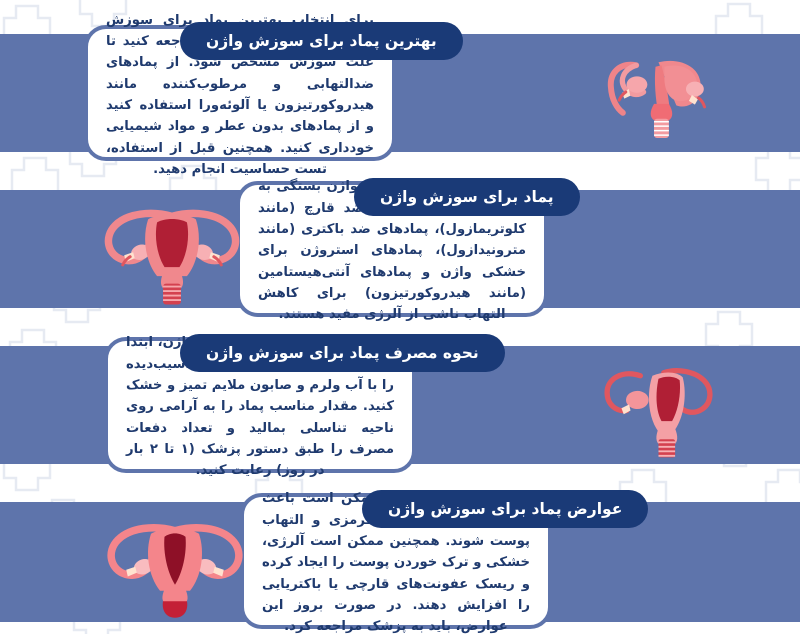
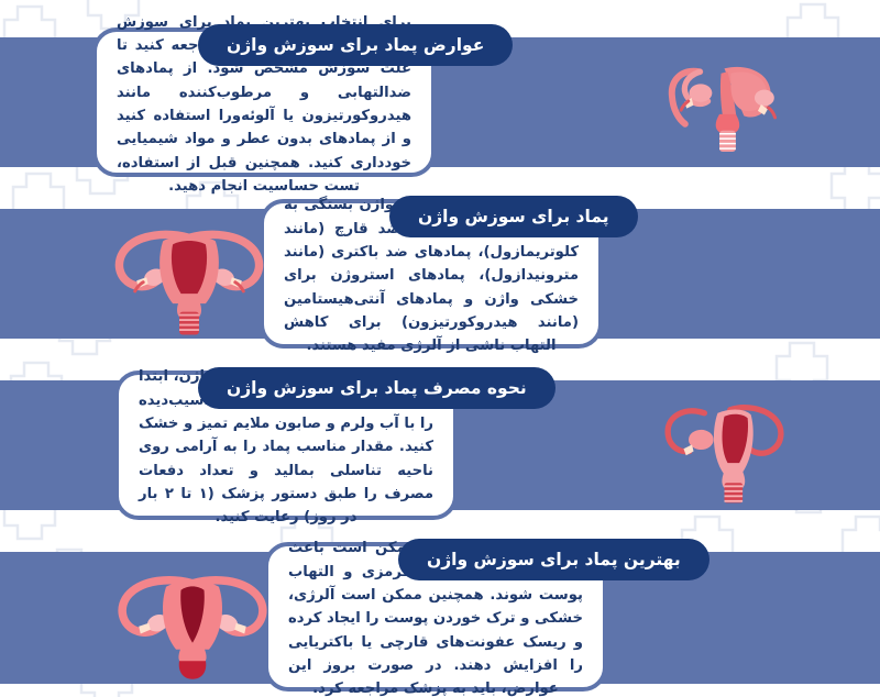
  برای انتخاب بهترین پماد برای سوزشجعه کنید تا علت سوزش مشخص شود. از پمادهای ضدالتهابی و مرطوب‌کننده مانند هیدروکورتیزون یا آلوئه‌ورا استفاده کنید و از پمادهای بدون عطر و مواد شیمیایی خودداری کنید. همچنین قبل از استفاده، تست حساسیت انجام دهید.
- بهترین پماد برای سوزش واژن
+ عوارض پماد برای سوزش واژن
  واژن بستگی بهد قارچ (مانند کلوتریمازول)، پمادهای ضد باکتری (مانند مترونیدازول)، پمادهای استروژن برای خشکی واژن و پمادهای آنتی‌هیستامین (مانند هیدروکورتیزون) برای کاهش التهاب ناشی از آلرژی مفید هستند.
  پماد برای سوزش واژن
  ژن، ابتداسیب‌دیده را با آب ولرم و صابون ملایم تمیز و خشک کنید. مقدار مناسب پماد را به آرامی روی ناحیه تناسلی بمالید و تعداد دفعات مصرف را طبق دستور پزشک (۱ تا ۲ بار در روز) رعایت کنید.
  نحوه مصرف پماد برای سوزش واژن
  کن است باعثرمزی و التهاب پوست شوند. همچنین ممکن است آلرژی، خشکی و ترک خوردن پوست را ایجاد کرده و ریسک عفونت‌های قارچی یا باکتریایی را افزایش دهند. در صورت بروز این عوارض، باید به پزشک مراجعه کرد.
- عوارض پماد برای سوزش واژن
+ بهترین پماد برای سوزش واژن
